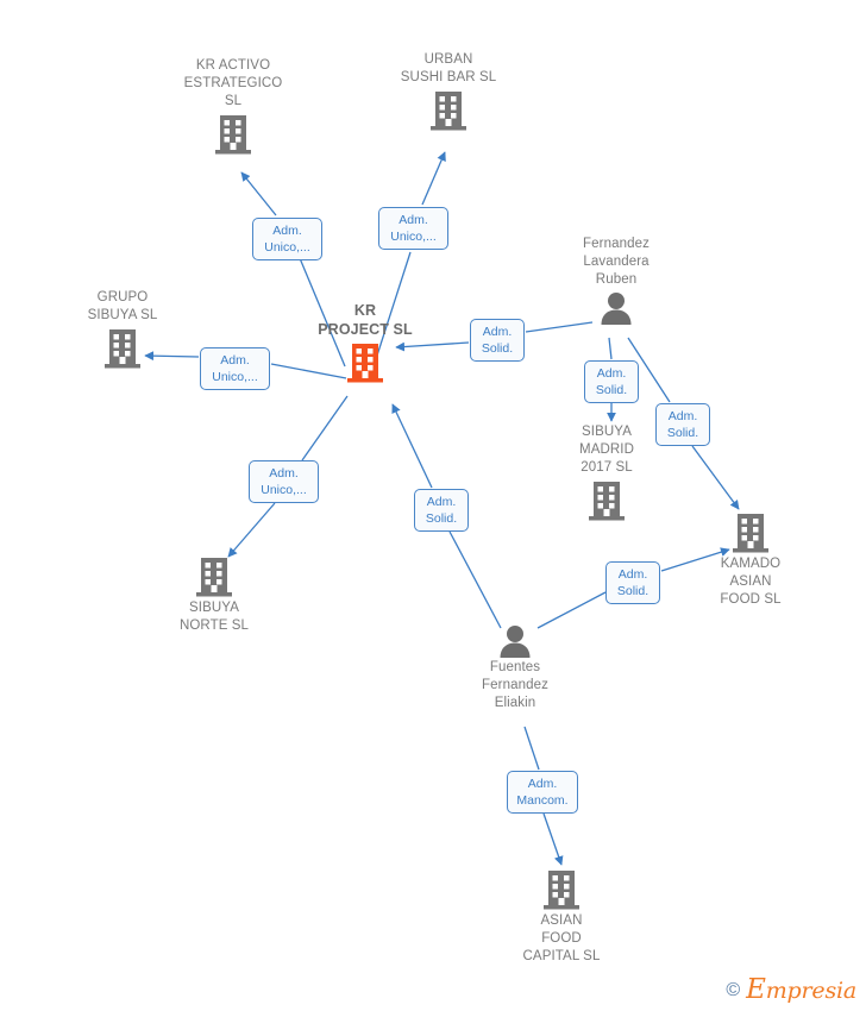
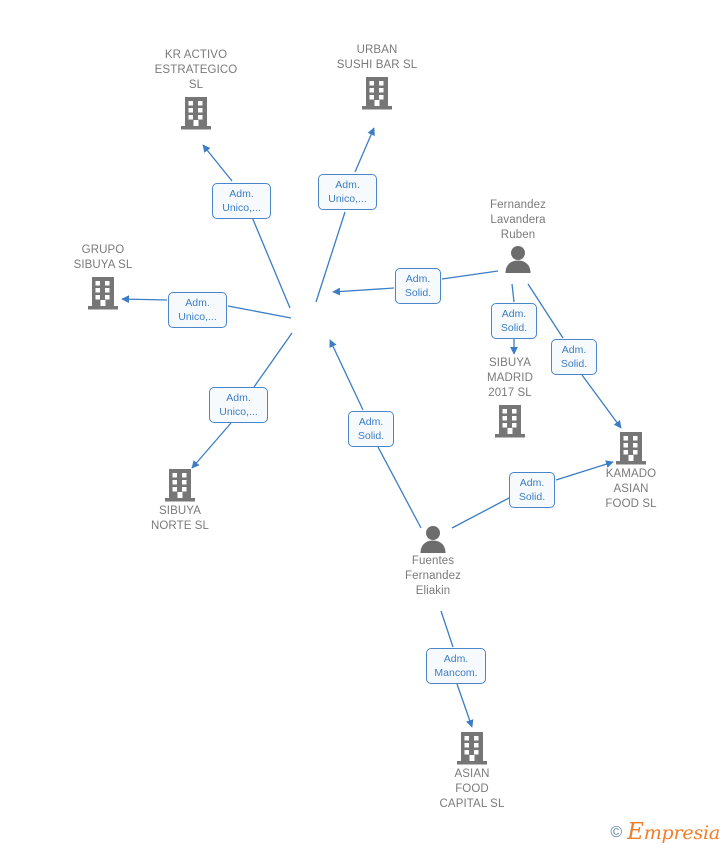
  KR ACTIVO
  ESTRATEGICO
  SL
  URBAN
  SUSHI BAR SL
  GRUPO
  SIBUYA SL
- KR
- PROJECT SL
  Fernandez
  Lavandera
  Ruben
  SIBUYA
  MADRID
  2017 SL
  KAMADO
  ASIAN
  FOOD SL
  SIBUYA
  NORTE SL
  Fuentes
  Fernandez
  Eliakin
  ASIAN
  FOOD
  CAPITAL SL
  Adm.
  Unico,...
  Adm.
  Unico,...
  Adm.
  Unico,...
  Adm.
  Unico,...
  Adm.
  Solid.
  Adm.
  Solid.
  Adm.
  Solid.
  Adm.
  Solid.
  Adm.
  Solid.
  Adm.
  Mancom.
  ©
  Empresia
